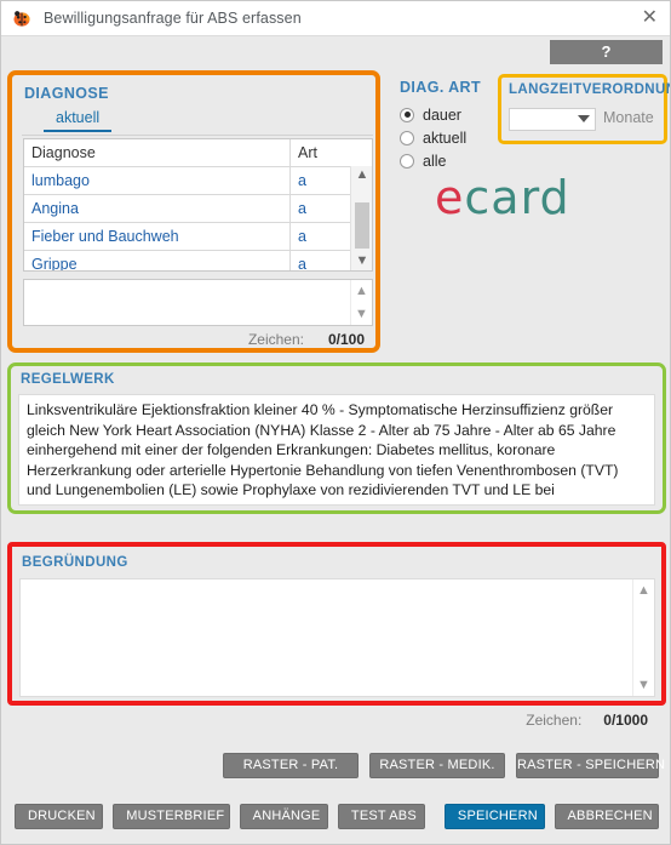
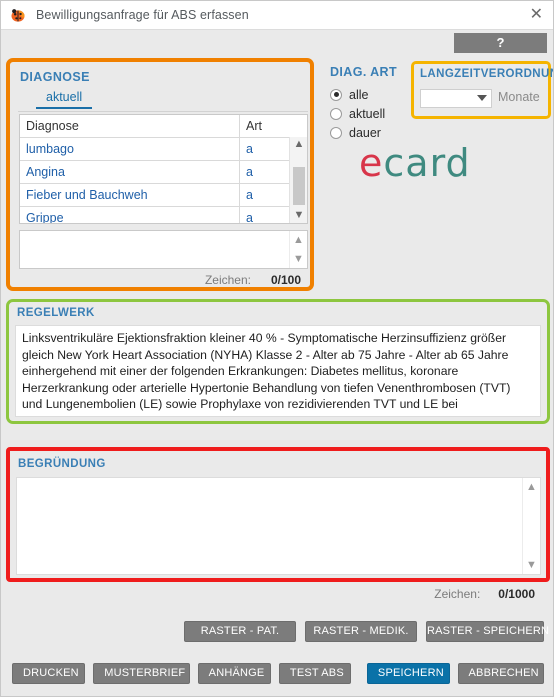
  Bewilligungsanfrage für ABS erfassen
  ✕
  ?
  DIAGNOSE
  aktuell
  Diagnose	Art
  lumbago	a
  Angina	a
  Fieber und Bauchweh	a
  Grippe	a
  ▲
  ▼
  ▲
  ▼
  Zeichen: 0/100
  DIAG. ART
- dauer
+ alle
  aktuell
- alle
+ dauer
  LANGZEITVERORDNU
  Monate
  ecard
  REGELWERK
  Linksventrikuläre Ejektionsfraktion kleiner 40 % - Symptomatische Herzinsuffizienz größer gleich New York Heart Association (NYHA) Klasse 2 - Alter ab 75 Jahre - Alter ab 65 Jahre einhergehend mit einer der folgenden Erkrankungen: Diabetes mellitus, koronare Herzerkrankung oder arterielle Hypertonie Behandlung von tiefen Venenthrombosen (TVT) und Lungenembolien (LE) sowie Prophylaxe von rezidivierenden TVT und LE bei
  BEGRÜNDUNG
  ▲
  ▼
  Zeichen: 0/1000
  RASTER - PAT.
  RASTER - MEDIK.
  RASTER - SPEICHERN
  DRUCKEN
  MUSTERBRIEF
  ANHÄNGE
  TEST ABS
  SPEICHERN
  ABBRECHEN
